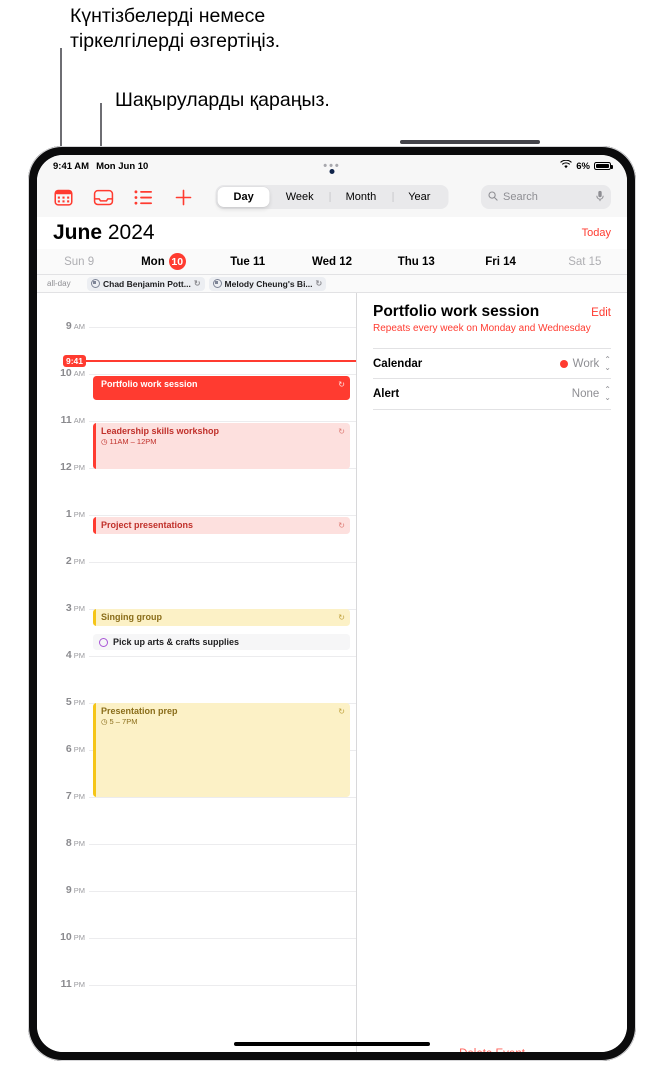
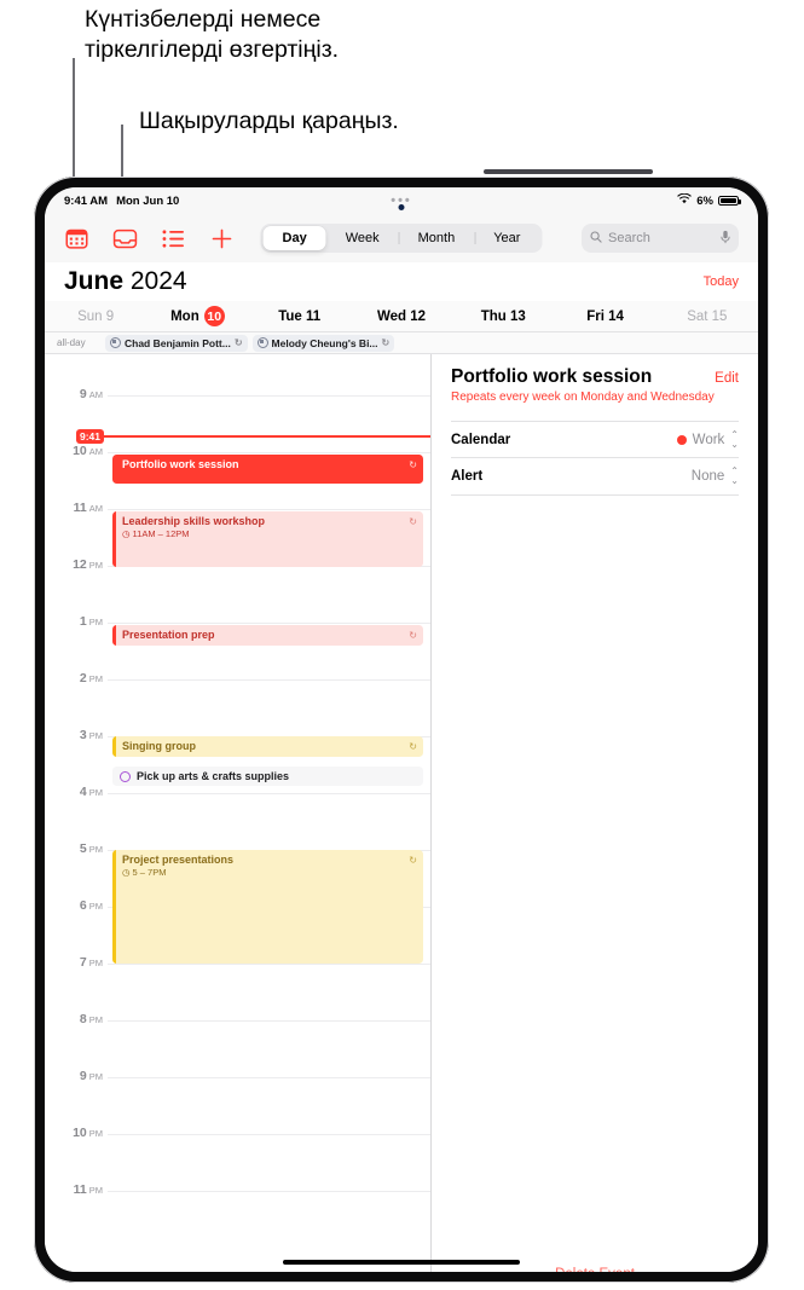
  Күнтізбелерді немесе
  тіркелгілерді өзгертіңіз.
  Шақыруларды қараңыз.
  9:41 AM
  Mon Jun 10
  •••
  6%
  Day
  Week
  Month
  Year
  Search
  June 2024
  Today
  Sun 9
  Mon
  10
  Tue 11
  Wed 12
  Thu 13
  Fri 14
  Sat 15
  all-day
  Chad Benjamin Pott...
  ↻
  Melody Cheung's Bi...
  ↻
  9 AM
  10 AM
  11 AM
  12 PM
  1 PM
  2 PM
  3 PM
  4 PM
  5 PM
  6 PM
  7 PM
  8 PM
  9 PM
  10 PM
  11 PM
  9:41
  Portfolio work session
  ↻
  Leadership skills workshop
  ◷
  11AM – 12PM
  ↻
- Project presentations
+ Presentation prep
  ↻
  Singing group
  ↻
  Pick up arts & crafts supplies
- Presentation prep
+ Project presentations
  ◷
  5 – 7PM
  ↻
  Portfolio work session
  Edit
  Repeats every week on Monday and Wednesday
  Calendar
  Work
  ⌃
  ⌄
  Alert
  None
  ⌃
  ⌄
